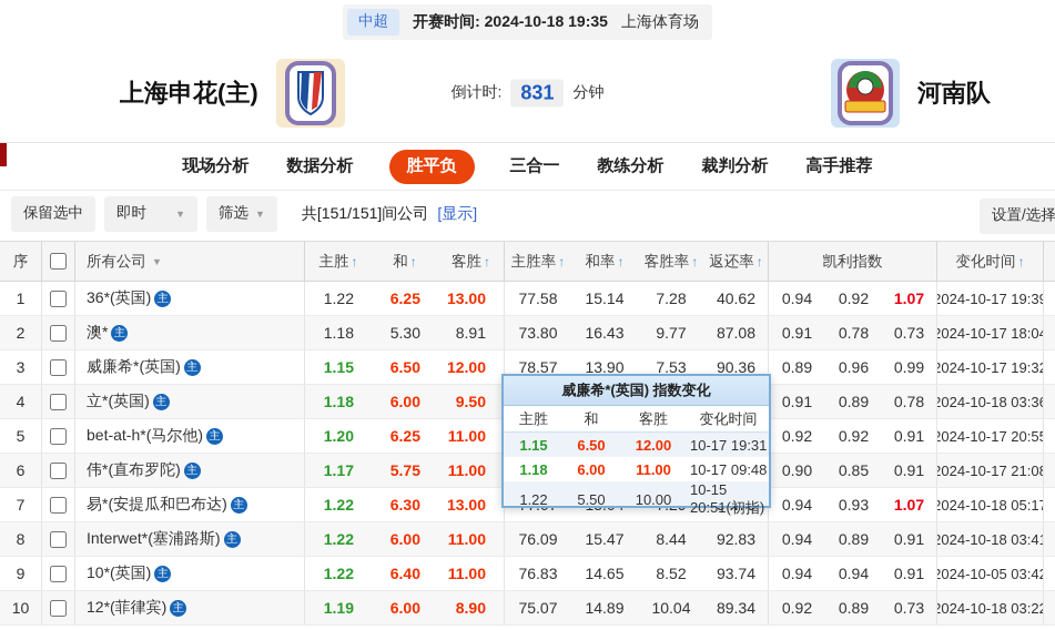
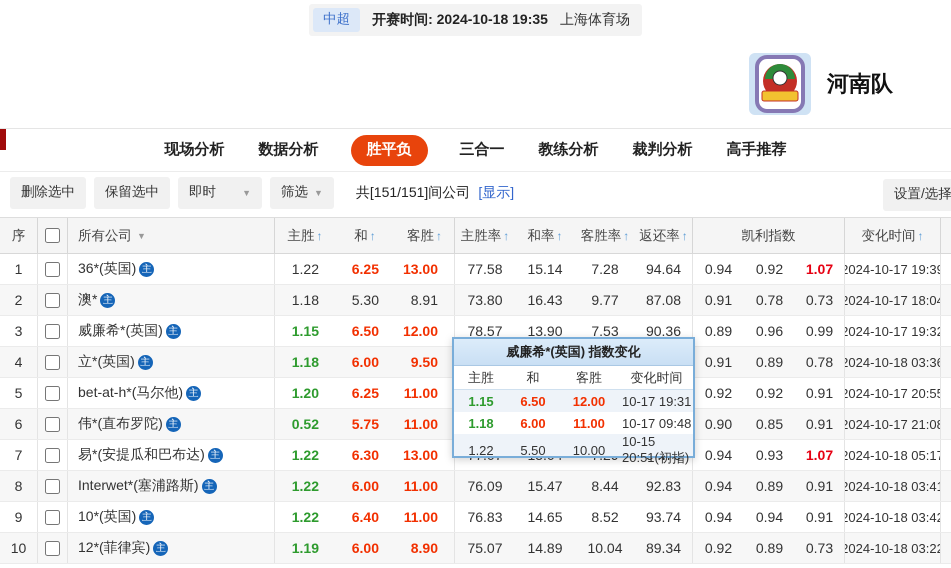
  中超
  开赛时间: 2024-10-18 19:35
  上海体育场
- 上海申花(主)
- 倒计时:
- 831
- 分钟
  河南队
  现场分析
  数据分析
  胜平负
  三合一
  教练分析
  裁判分析
  高手推荐
+ 删除选中
  保留选中
  即时
  ▼
  筛选 ▼
  共[151/151]间公司
  [显示]
  设置/选择
  序
  所有公司
  ▼
  主胜
  ↑
  和
  ↑
  客胜
  ↑
  主胜率
  ↑
  和率
  ↑
  客胜率
  ↑
  返还率
  ↑
  凯利指数
  变化时间
  ↑
  1
  36*(英国)
  主
  1.22
  6.25
  13.00
  77.58
  15.14
  7.28
- 40.62
+ 94.64
  0.94
  0.92
  1.07
  2024-10-17 19:39
  2
  澳*
  主
  1.18
  5.30
  8.91
  73.80
  16.43
  9.77
  87.08
  0.91
  0.78
  0.73
  2024-10-17 18:04
  3
  威廉希*(英国)
  主
  1.15
  6.50
  12.00
  78.57
  13.90
  7.53
  90.36
  0.89
  0.96
  0.99
  2024-10-17 19:32
  4
  立*(英国)
  主
  1.18
  6.00
  9.50
  0.91
  0.89
  0.78
  2024-10-18 03:36
  5
  bet-at-h*(马尔他)
  主
  1.20
  6.25
  11.00
  0.92
  0.92
  0.91
  2024-10-17 20:55
  6
  伟*(直布罗陀)
  主
- 1.17
+ 0.52
  5.75
  11.00
  0.90
  0.85
  0.91
  2024-10-17 21:08
  7
  易*(安提瓜和巴布达)
  主
  1.22
  6.30
  13.00
  0.94
  0.93
  1.07
  2024-10-18 05:17
  8
  Interwet*(塞浦路斯)
  主
  1.22
  6.00
  11.00
  76.09
  15.47
  8.44
  92.83
  0.94
  0.89
  0.91
  2024-10-18 03:41
  9
  10*(英国)
  主
  1.22
  6.40
  11.00
  76.83
  14.65
  8.52
  93.74
  0.94
  0.94
  0.91
- 2024-10-05 03:42
+ 2024-10-18 03:42
  10
  12*(菲律宾)
  主
  1.19
  6.00
  8.90
  75.07
  14.89
  10.04
  89.34
  0.92
  0.89
  0.73
  2024-10-18 03:22
  威廉希*(英国) 指数变化
  主胜
  和
  客胜
  变化时间
  1.15
  6.50
  12.00
  10-17 19:31
  1.18
  6.00
  11.00
  10-17 09:48
  1.22
  5.50
  10.00
  10-15 20:51(初指)
